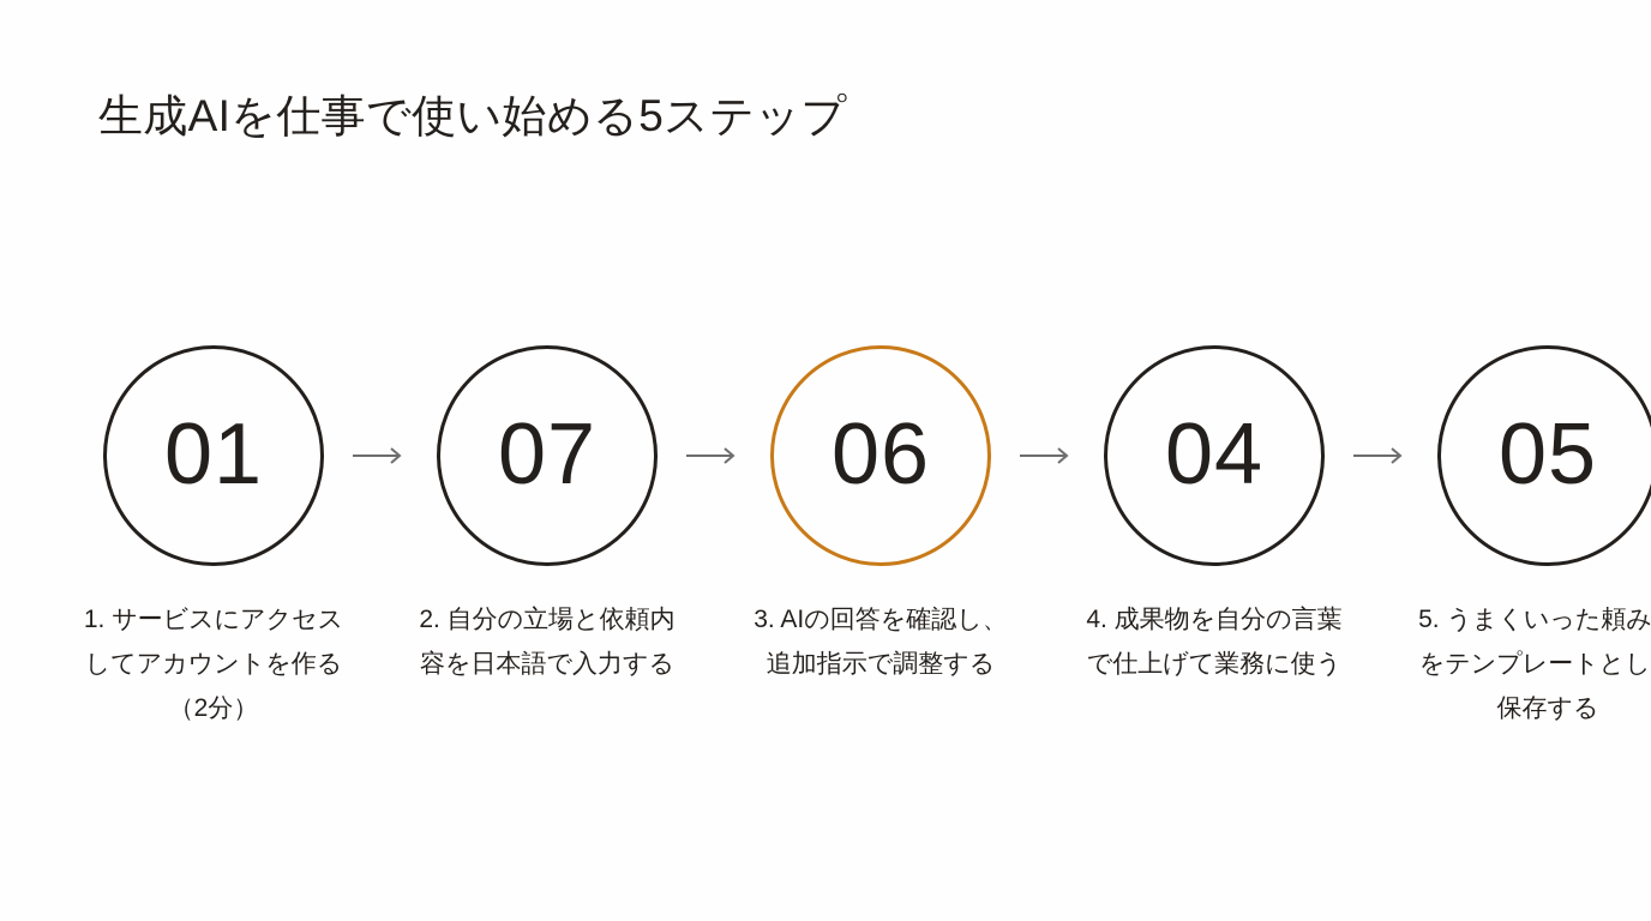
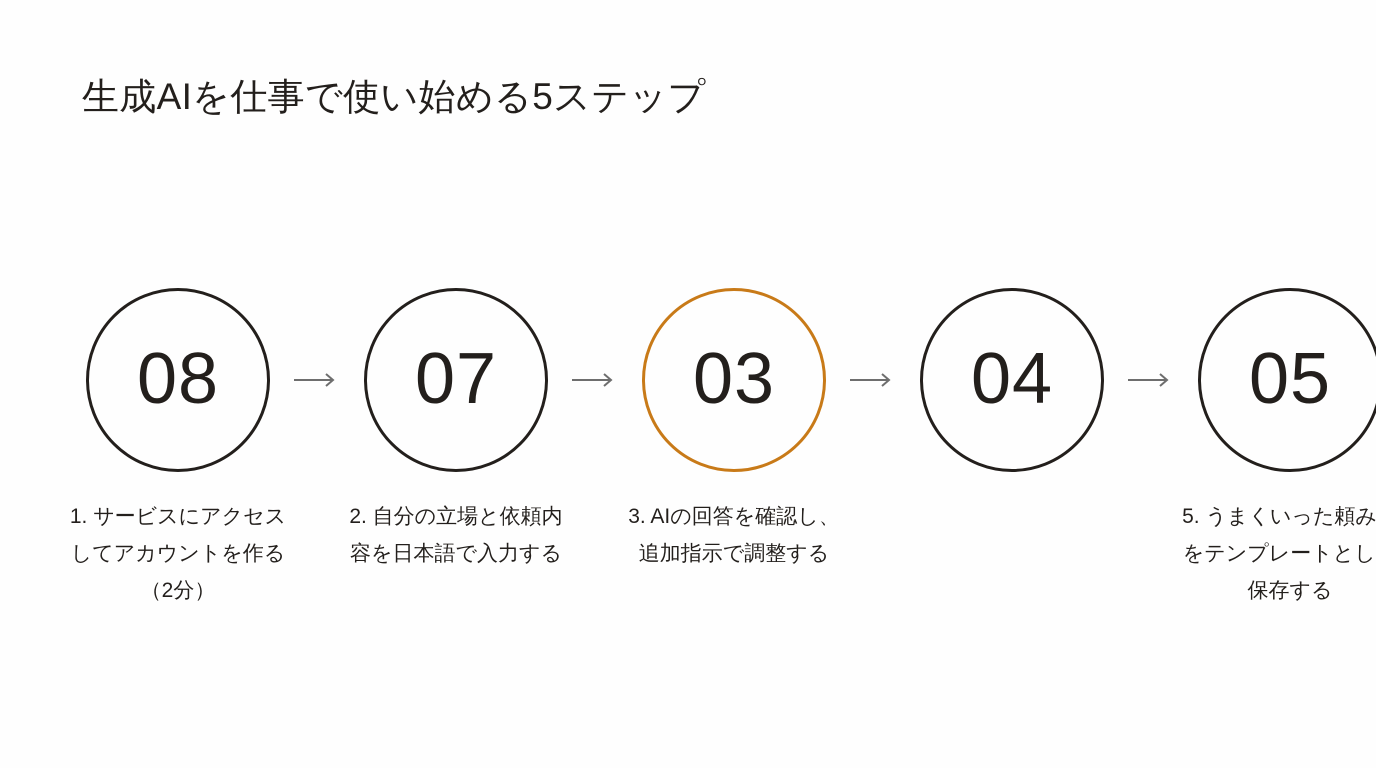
  生成AIを仕事で使い始める5ステップ
- 01
+ 08
  1. サービスにアクセスしてアカウントを作る（2分）
  07
  2. 自分の立場と依頼内容を日本語で入力する
- 06
+ 03
  3. AIの回答を確認し、追加指示で調整する
  04
- 4. 成果物を自分の言葉で仕上げて業務に使う
  05
  5. うまくいった頼みをテンプレートとし保存する
